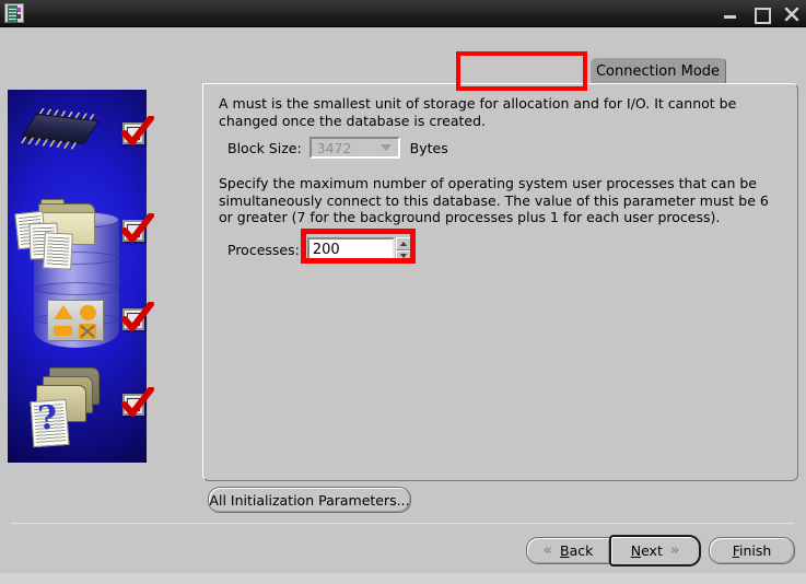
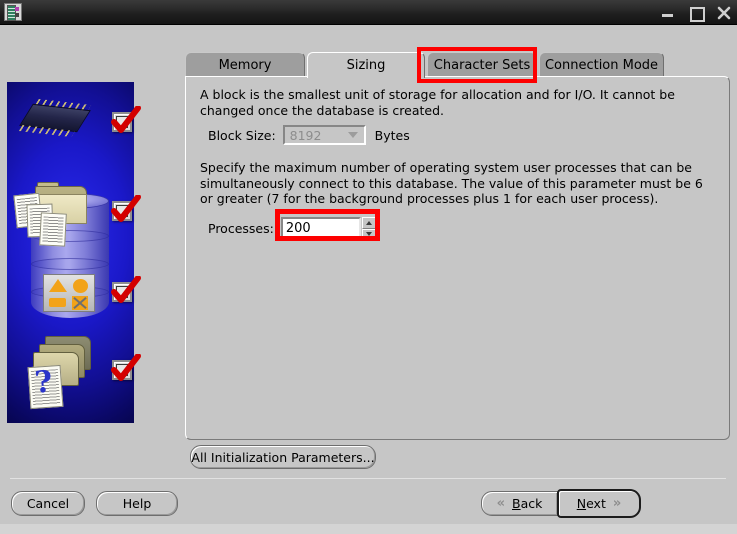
+ Memory
+ Sizing
+ Character Sets
  Connection Mode
- A must is the smallest unit of storage for allocation and for I/O. It cannot be changed once the database is created.
+ A block is the smallest unit of storage for allocation and for I/O. It cannot be changed once the database is created.
  Block Size:
- 3472
+ 8192
  Bytes
  Specify the maximum number of operating system user processes that can be simultaneously connect to this database. The value of this parameter must be 6 or greater (7 for the background processes plus 1 for each user process).
  Processes:
  200
  All Initialization Parameters...
+ Cancel
+ Help
  «
  Back
  Next
  »
- Finish
